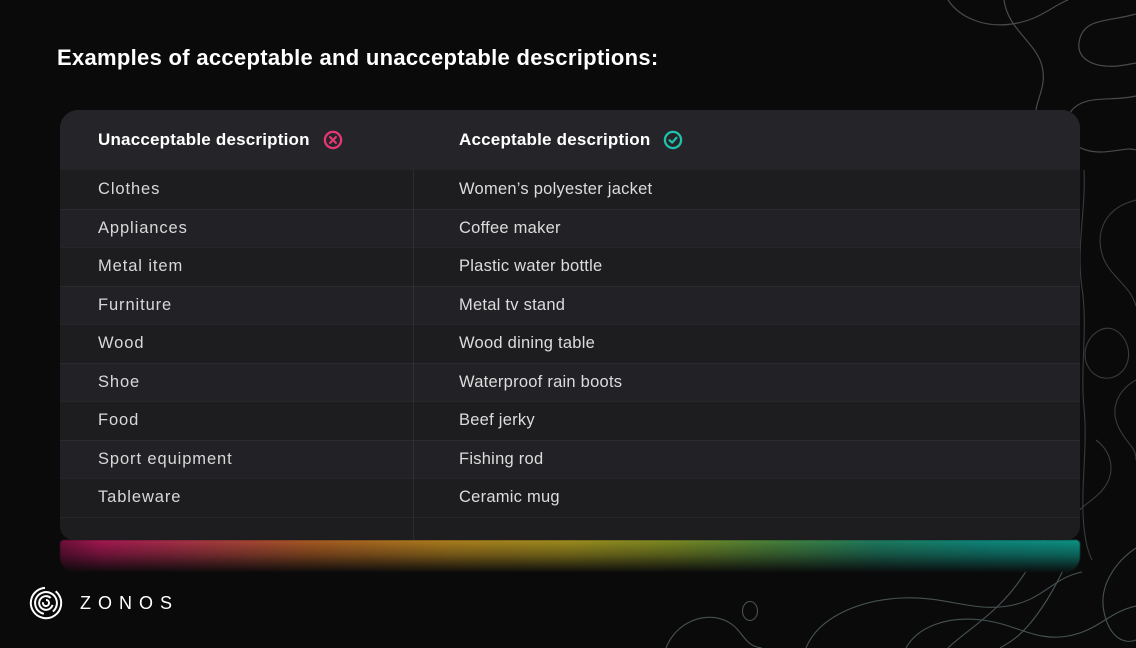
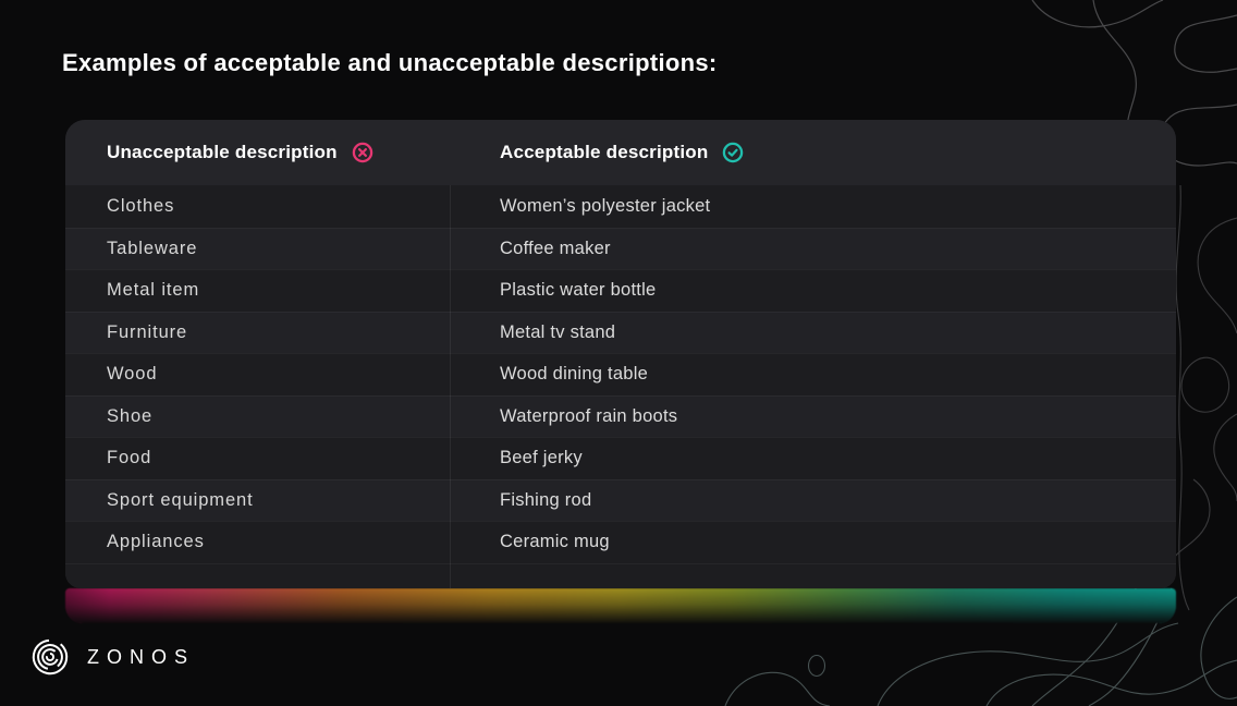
  Examples of acceptable and unacceptable descriptions:
  Unacceptable description
  Acceptable description
  Clothes
  Women’s polyester jacket
- Appliances
+ Tableware
  Coffee maker
  Metal item
  Plastic water bottle
  Furniture
  Metal tv stand
  Wood
  Wood dining table
  Shoe
  Waterproof rain boots
  Food
  Beef jerky
  Sport equipment
  Fishing rod
- Tableware
+ Appliances
  Ceramic mug
  ZONOS
